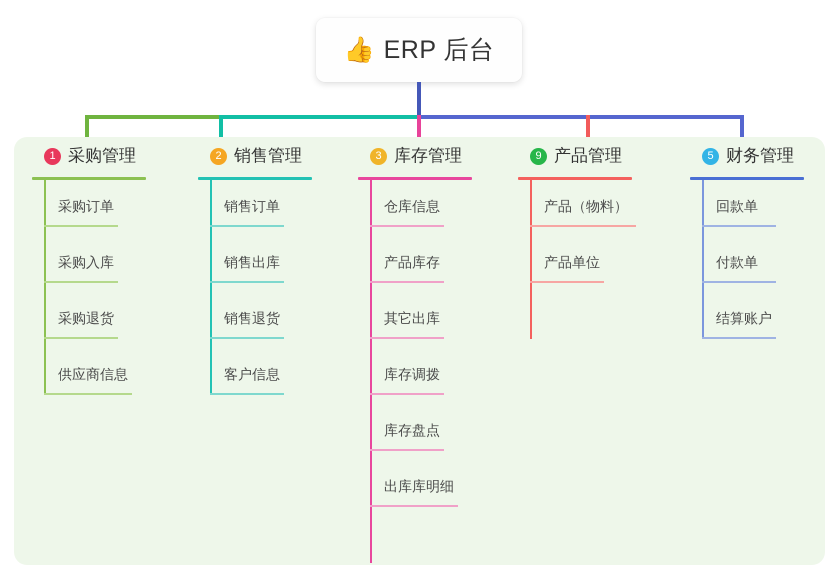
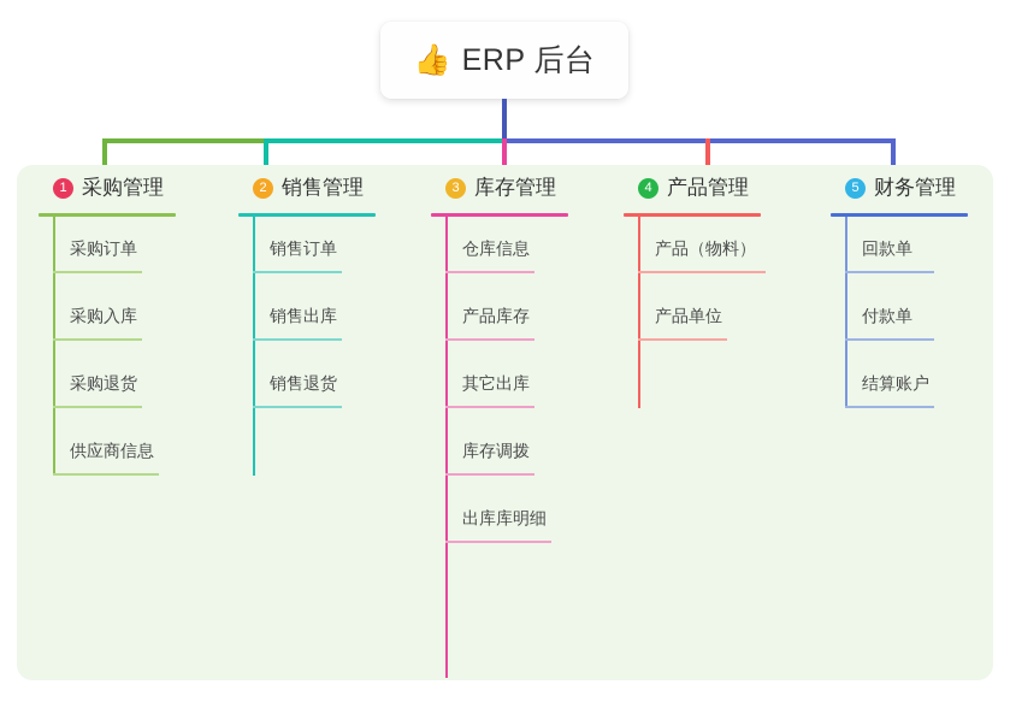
  👍
  ERP 后台
  1
  采购管理
  采购订单
  采购入库
  采购退货
  供应商信息
  2
  销售管理
  销售订单
  销售出库
  销售退货
- 客户信息
  3
  库存管理
  仓库信息
  产品库存
  其它出库
  库存调拨
- 库存盘点
  出库库明细
- 9
+ 4
  产品管理
  产品（物料）
  产品单位
  5
  财务管理
  回款单
  付款单
  结算账户
